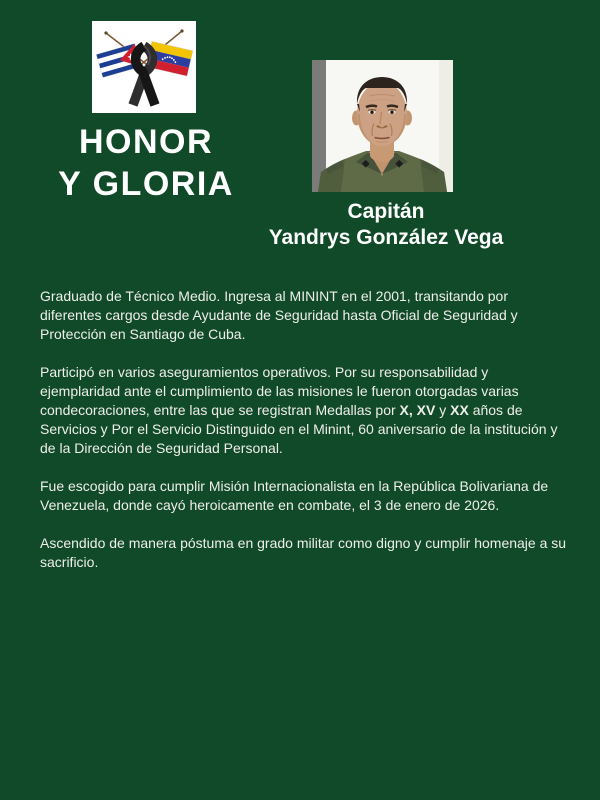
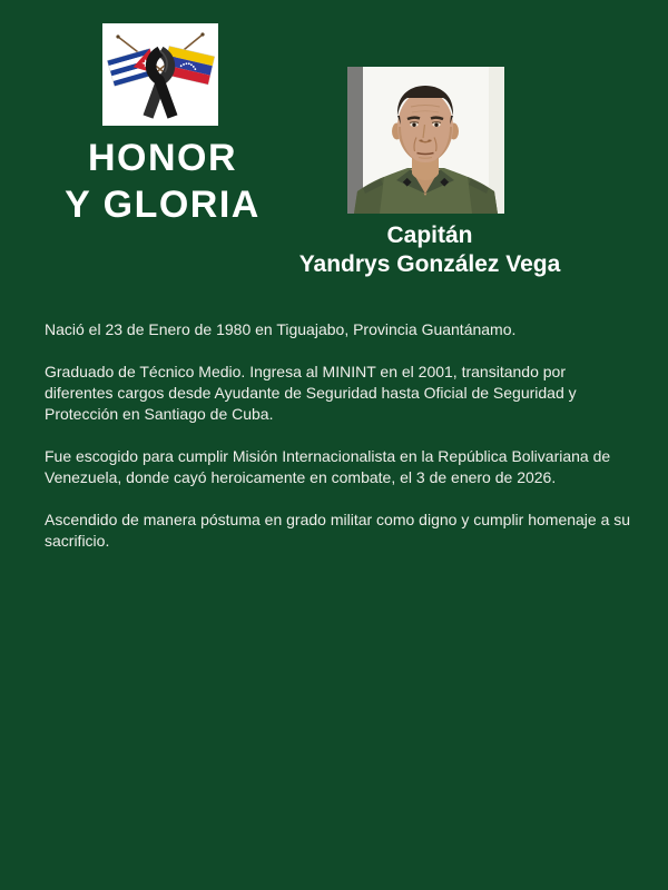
  HONOR
  Y GLORIA
  Capitán
  Yandrys González Vega
+ Nació el 23 de Enero de 1980 en Tiguajabo, Provincia Guantánamo.
  Graduado de Técnico Medio. Ingresa al MININT en el 2001, transitando por diferentes cargos desde Ayudante de Seguridad hasta Oficial de Seguridad y Protección en Santiago de Cuba.
- Participó en varios aseguramientos operativos. Por su responsabilidad y ejemplaridad ante el cumplimiento de las misiones le fueron otorgadas varias condecoraciones, entre las que se registran Medallas por X, XV y XX años de Servicios y Por el Servicio Distinguido en el Minint, 60 aniversario de la institución y de la Dirección de Seguridad Personal.
  Fue escogido para cumplir Misión Internacionalista en la República Bolivariana de Venezuela, donde cayó heroicamente en combate, el 3 de enero de 2026.
  Ascendido de manera póstuma en grado militar como digno y cumplir homenaje a su sacrificio.
